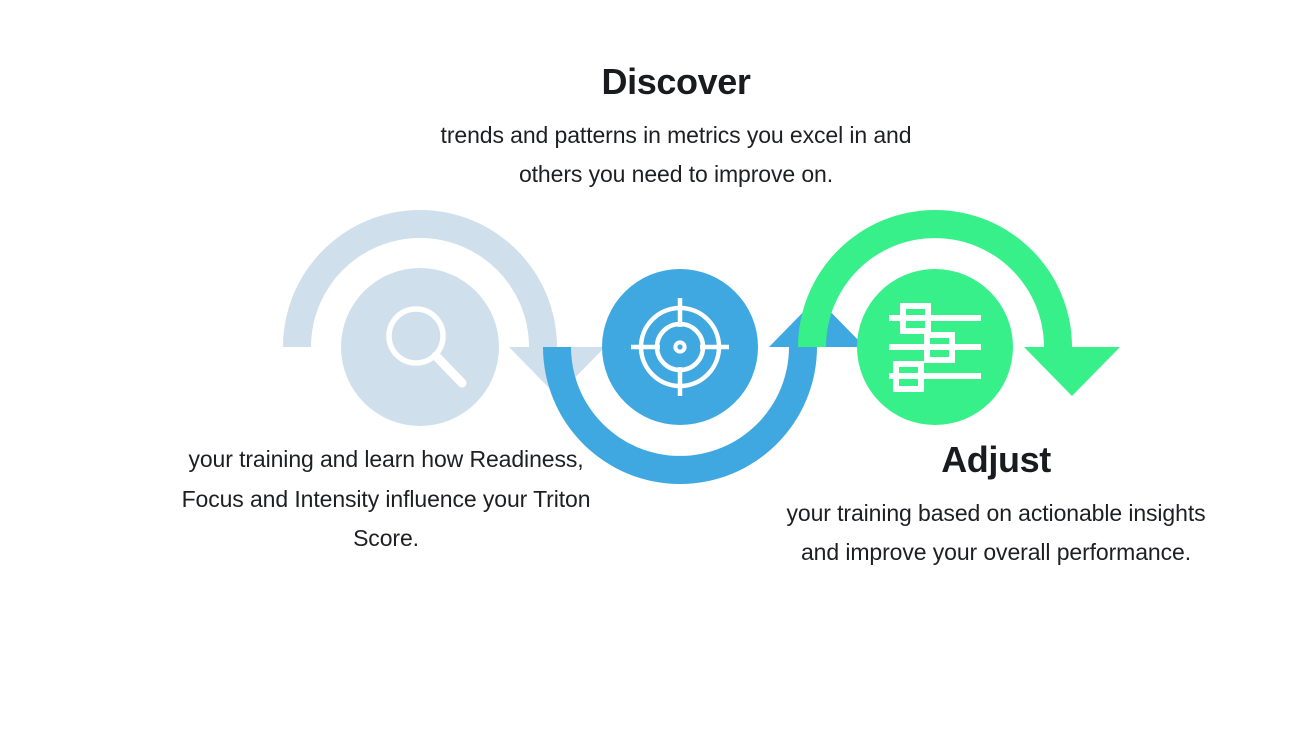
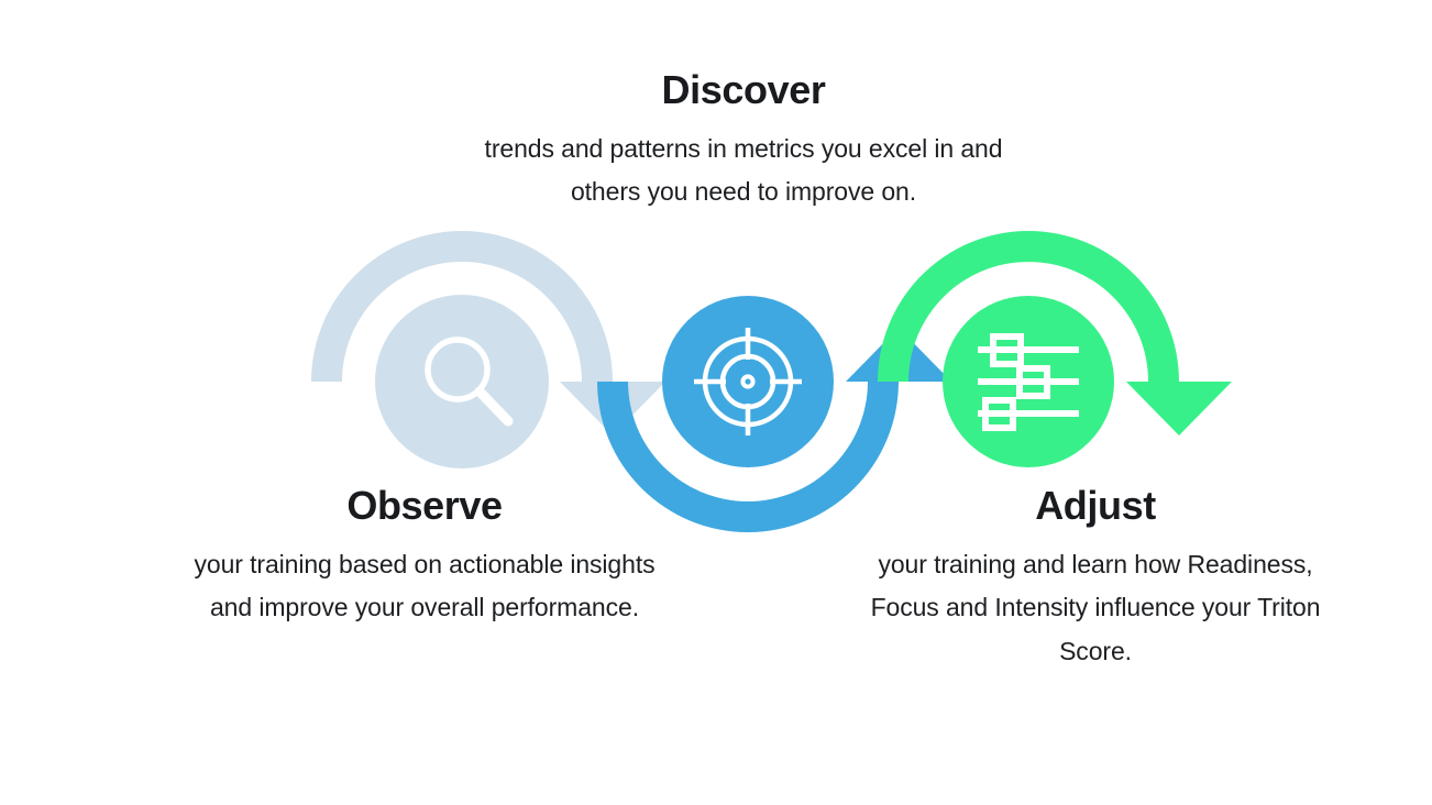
  Discover
  trends and patterns in metrics you excel in and others you need to improve on.
+ Observe
- your training and learn how Readiness, Focus and Intensity influence your Triton Score.
+ your training based on actionable insights and improve your overall performance.
  Adjust
- your training based on actionable insights and improve your overall performance.
+ your training and learn how Readiness, Focus and Intensity influence your Triton Score.
